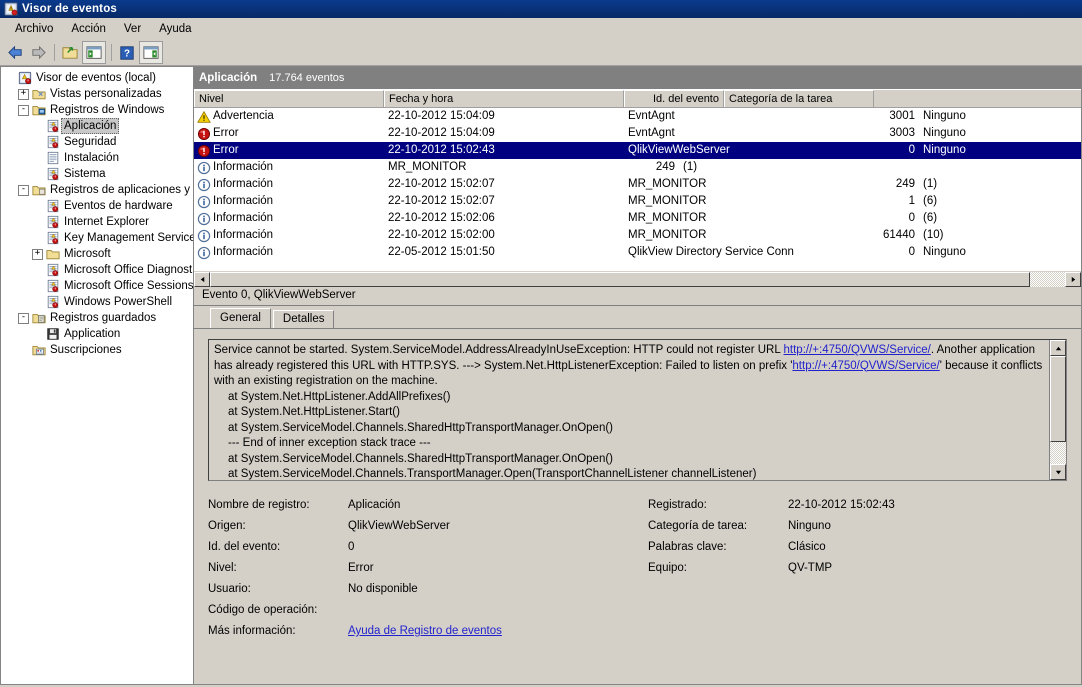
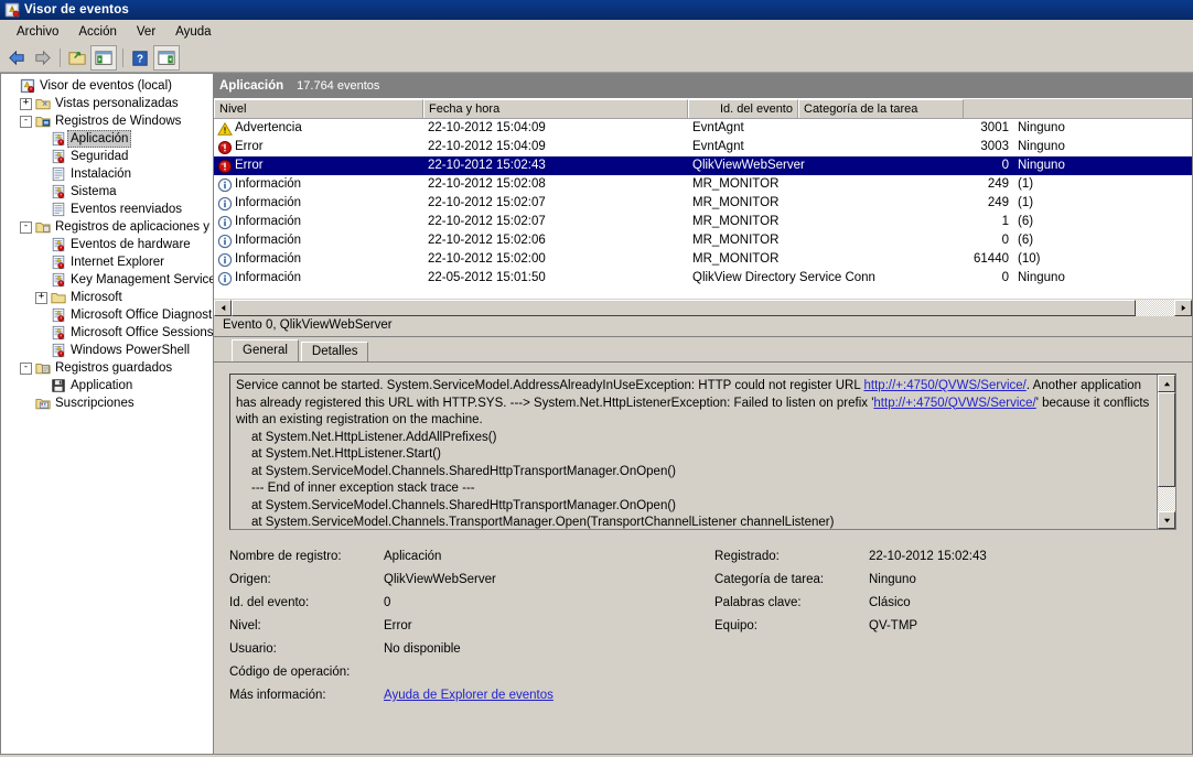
  Visor de eventos
  Archivo
  Acción
  Ver
  Ayuda
  ?
  Visor de eventos (local)
  +
  Vistas personalizadas
  -
  Registros de Windows
  Aplicación
  Seguridad
  Instalación
  Sistema
+ Eventos reenviados
  -
  Registros de aplicaciones y
  Eventos de hardware
  Internet Explorer
  Key Management Service
  +
  Microsoft
  Microsoft Office Diagnost
  Microsoft Office Sessions
  Windows PowerShell
  -
  Registros guardados
  Application
  Suscripciones
  Aplicación
  17.764 eventos
  Nivel
  Fecha y hora
  Id. del evento
  Categoría de la tarea
  Advertencia
  22-10-2012 15:04:09
  EvntAgnt
  3001
  Ninguno
  Error
  22-10-2012 15:04:09
  EvntAgnt
  3003
  Ninguno
  Error
  22-10-2012 15:02:43
  QlikViewWebServer
  0
  Ninguno
  Información
+ 22-10-2012 15:02:08
  MR_MONITOR
  249
  (1)
  Información
  22-10-2012 15:02:07
  MR_MONITOR
  249
  (1)
  Información
  22-10-2012 15:02:07
  MR_MONITOR
  1
  (6)
  Información
  22-10-2012 15:02:06
  MR_MONITOR
  0
  (6)
  Información
  22-10-2012 15:02:00
  MR_MONITOR
  61440
  (10)
  Información
  22-05-2012 15:01:50
  QlikView Directory Service Conn
  0
  Ninguno
  Evento 0, QlikViewWebServer
  General
  Detalles
  Service cannot be started. System.ServiceModel.AddressAlreadyInUseException: HTTP could not register URL http://+:4750/QVWS/Service/. Another application has already registered this URL with HTTP.SYS. ---> System.Net.HttpListenerException: Failed to listen on prefix 'http://+:4750/QVWS/Service/' because it conflicts with an existing registration on the machine.
  at System.Net.HttpListener.AddAllPrefixes()
  at System.Net.HttpListener.Start()
  at System.ServiceModel.Channels.SharedHttpTransportManager.OnOpen()
  --- End of inner exception stack trace ---
  at System.ServiceModel.Channels.SharedHttpTransportManager.OnOpen()
  at System.ServiceModel.Channels.TransportManager.Open(TransportChannelListener channelListener)
  Nombre de registro:
  Origen:
  Id. del evento:
  Nivel:
  Usuario:
  Código de operación:
  Más información:
  Aplicación
  QlikViewWebServer
  0
  Error
  No disponible
- Ayuda de Registro de eventos
+ Ayuda de Explorer de eventos
  Registrado:
  Categoría de tarea:
  Palabras clave:
  Equipo:
  22-10-2012 15:02:43
  Ninguno
  Clásico
  QV-TMP
